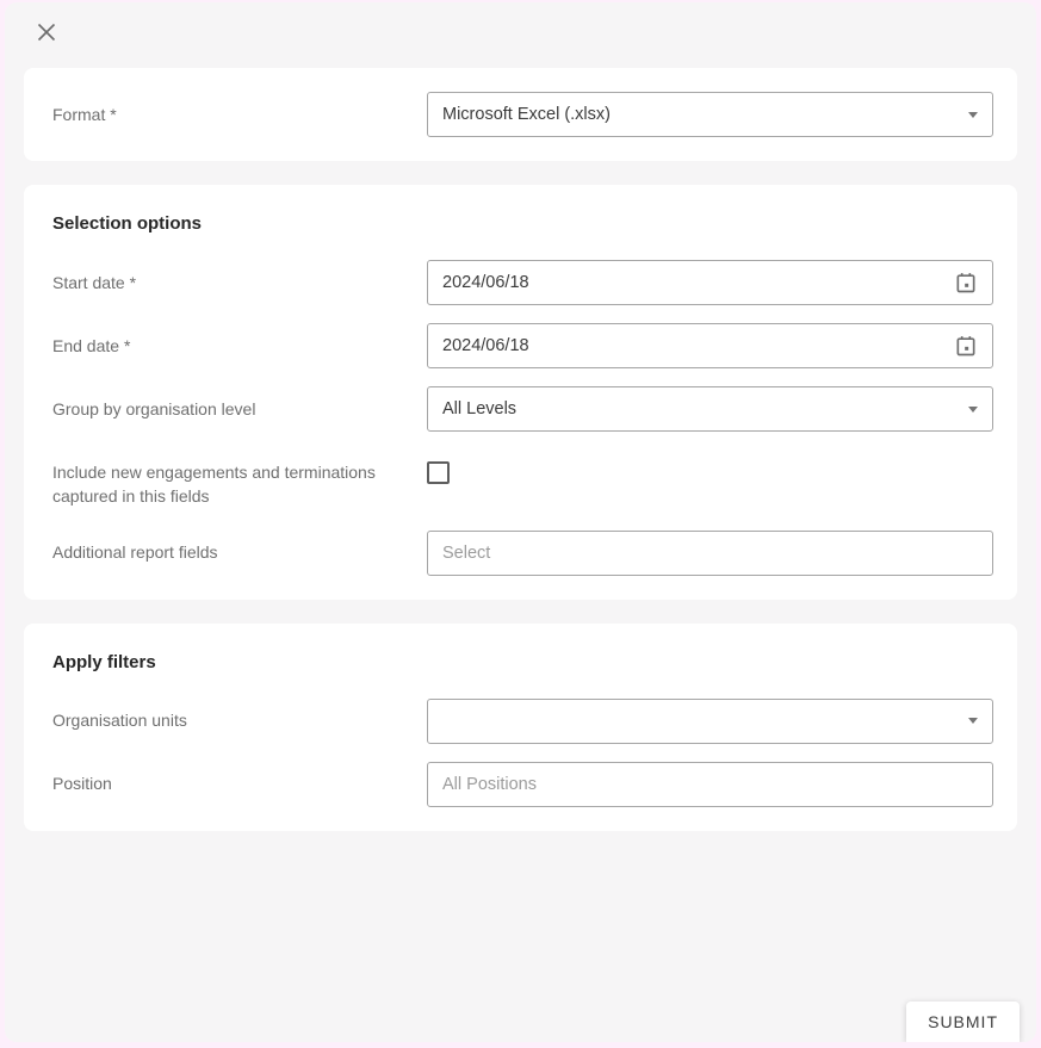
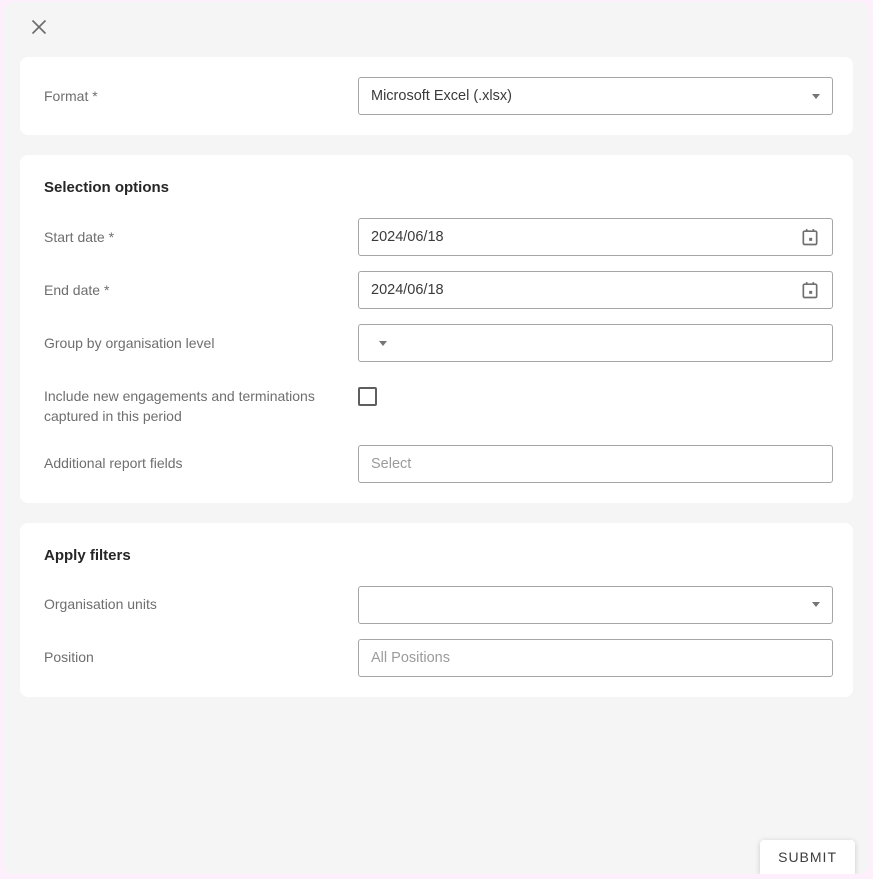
  Format *
  Microsoft Excel (.xlsx)
  Selection options
  Start date *
  2024/06/18
  End date *
  2024/06/18
  Group by organisation level
- All Levels
- Include new engagements and terminations captured in this fields
+ Include new engagements and terminations captured in this period
  Additional report fields
  Select
  Apply filters
  Organisation units
  Position
  All Positions
  SUBMIT
